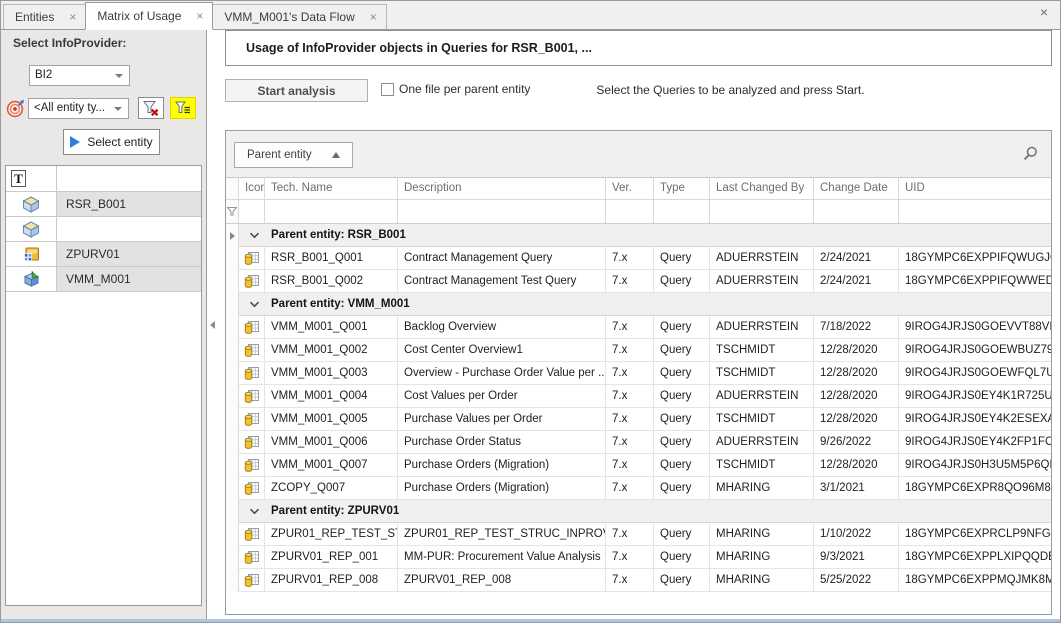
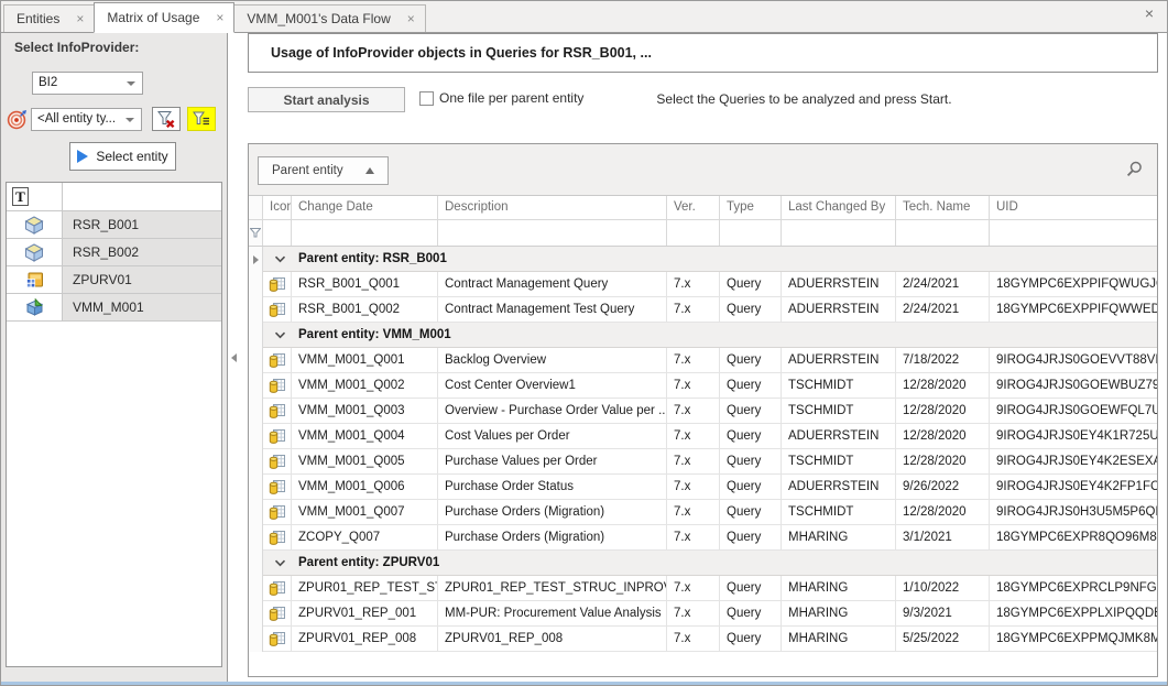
  Entities
  ×
  Matrix of Usage
  ×
  VMM_M001's Data Flow
  ×
  ×
  Select InfoProvider:
  BI2
  <All entity ty...
  Select entity
  T
  RSR_B001
+ RSR_B002
  ZPURV01
  VMM_M001
  Usage of InfoProvider objects in Queries for RSR_B001, ...
  Start analysis
  One file per parent entity
  Select the Queries to be analyzed and press Start.
  Parent entity
  Icon
- Tech. Name
+ Change Date
  Description
  Ver.
  Type
  Last Changed By
- Change Date
+ Tech. Name
  UID
  Parent entity: RSR_B001
  RSR_B001_Q001
  Contract Management Query
  7.x
  Query
  ADUERRSTEIN
  2/24/2021
  18GYMPC6EXPPIFQWUGJ
  RSR_B001_Q002
  Contract Management Test Query
  7.x
  Query
  ADUERRSTEIN
  2/24/2021
  18GYMPC6EXPPIFQWWED
  Parent entity: VMM_M001
  VMM_M001_Q001
  Backlog Overview
  7.x
  Query
  ADUERRSTEIN
  7/18/2022
  9IROG4JRJS0GOEVVT88V
  VMM_M001_Q002
  Cost Center Overview1
  7.x
  Query
  TSCHMIDT
  12/28/2020
  9IROG4JRJS0GOEWBUZ79
  VMM_M001_Q003
  Overview - Purchase Order Value per ..
  7.x
  Query
  TSCHMIDT
  12/28/2020
  9IROG4JRJS0GOEWFQL7U
  VMM_M001_Q004
  Cost Values per Order
  7.x
  Query
  ADUERRSTEIN
  12/28/2020
  9IROG4JRJS0EY4K1R725U
  VMM_M001_Q005
  Purchase Values per Order
  7.x
  Query
  TSCHMIDT
  12/28/2020
  9IROG4JRJS0EY4K2ESEX
  VMM_M001_Q006
  Purchase Order Status
  7.x
  Query
  ADUERRSTEIN
  9/26/2022
  9IROG4JRJS0EY4K2FP1FC
  VMM_M001_Q007
  Purchase Orders (Migration)
  7.x
  Query
  TSCHMIDT
  12/28/2020
  9IROG4JRJS0H3U5M5P6Q
  ZCOPY_Q007
  Purchase Orders (Migration)
  7.x
  Query
  MHARING
  3/1/2021
  18GYMPC6EXPR8QO96M8
  Parent entity: ZPURV01
  ZPUR01_REP_TEST_ST
  ZPUR01_REP_TEST_STRUC_INPRO
  7.x
  Query
  MHARING
  1/10/2022
  18GYMPC6EXPRCLP9NFG
  ZPURV01_REP_001
  MM-PUR: Procurement Value Analysis
  7.x
  Query
  MHARING
  9/3/2021
  18GYMPC6EXPPLXIPQQD
  ZPURV01_REP_008
  ZPURV01_REP_008
  7.x
  Query
  MHARING
  5/25/2022
  18GYMPC6EXPPMQJMK8M
